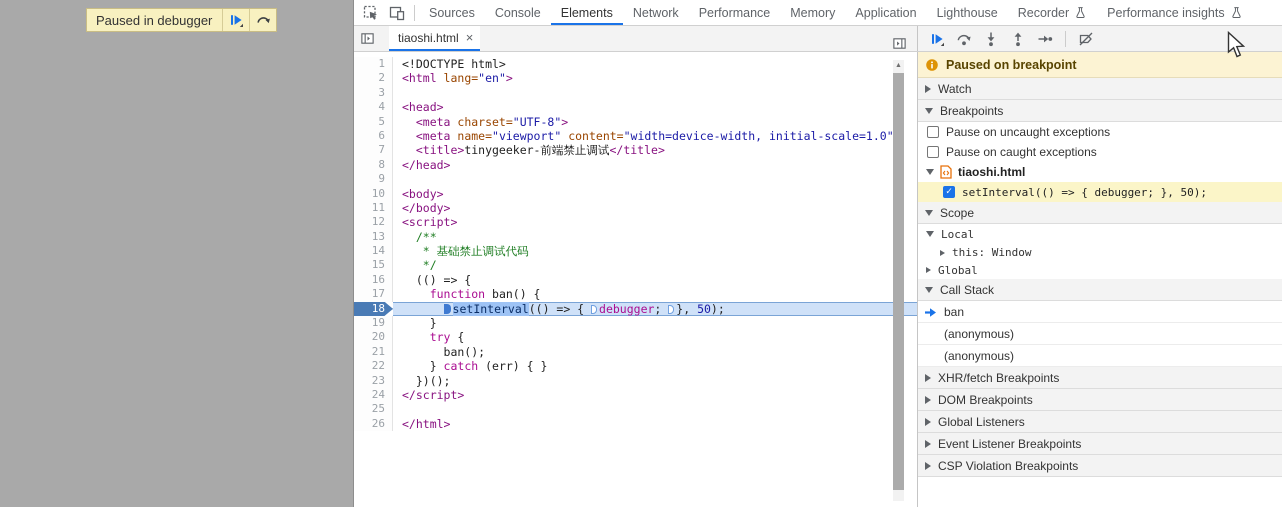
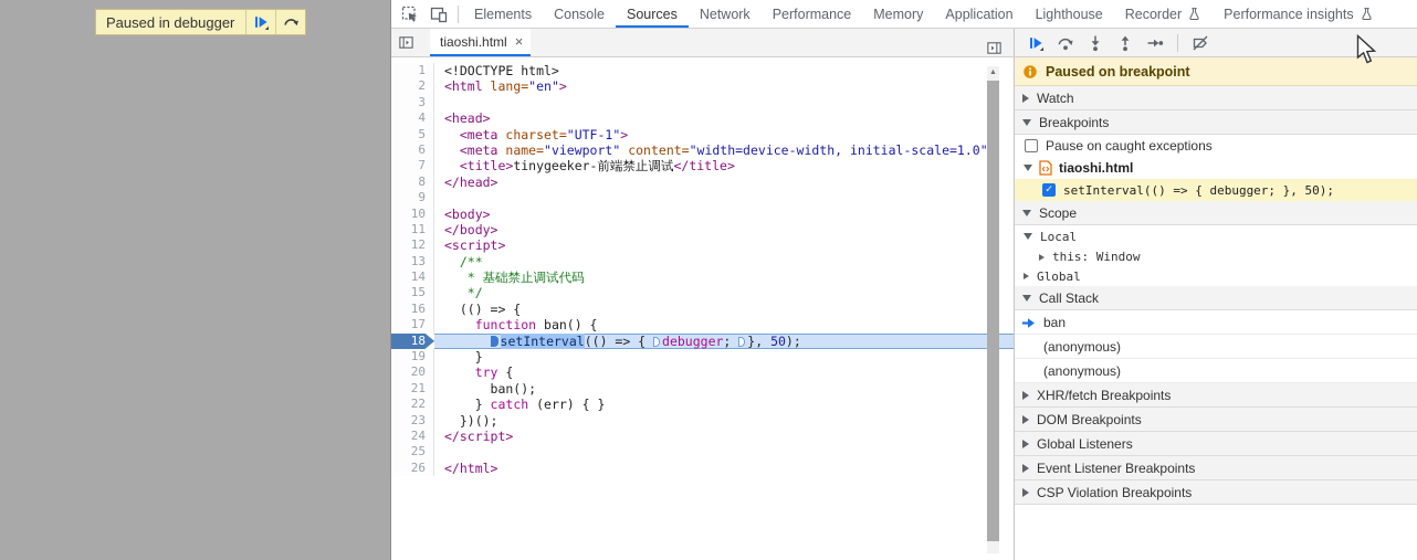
  Paused in debugger
- Sources
+ Elements
  Console
- Elements
+ Sources
  Network
  Performance
  Memory
  Application
  Lighthouse
  Recorder
  Performance insights
  tiaoshi.html
  ×
  1
  <!DOCTYPE html>
  2
  <html lang="en">
  3
  4
  <head>
  5
- <meta charset="UTF-8">
+ <meta charset="UTF-1">
  6
  <meta name="viewport" content="width=device-width, initial-scale=1.0"
  7
  <title>tinygeeker-前端禁止调试</title>
  8
  </head>
  9
  10
  <body>
  11
  </body>
  12
  <script>
  13
  /**
  14
  * 基础禁止调试代码
  15
  */
  16
  (() => {
  17
  function ban() {
  18
  setInterval(() => { debugger; }, 50);
  19
  }
  20
  try {
  21
  ban();
  22
  } catch (err) { }
  23
  })();
  24
  </script>
  25
  26
  </html>
  Paused on breakpoint
  Watch
  Breakpoints
- Pause on uncaught exceptions
  Pause on caught exceptions
  tiaoshi.html
  ✓
  setInterval(() => { debugger; }, 50);
  Scope
  Local
  this: Window
  Global
  Call Stack
  ban
  (anonymous)
  (anonymous)
  XHR/fetch Breakpoints
  DOM Breakpoints
  Global Listeners
  Event Listener Breakpoints
  CSP Violation Breakpoints
